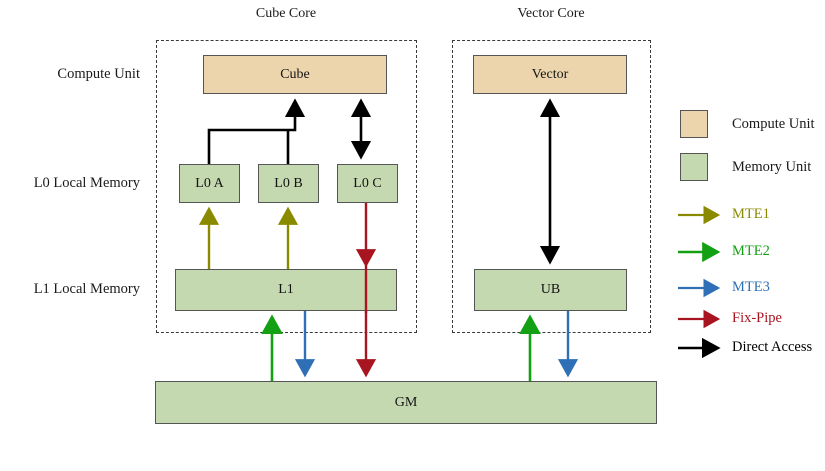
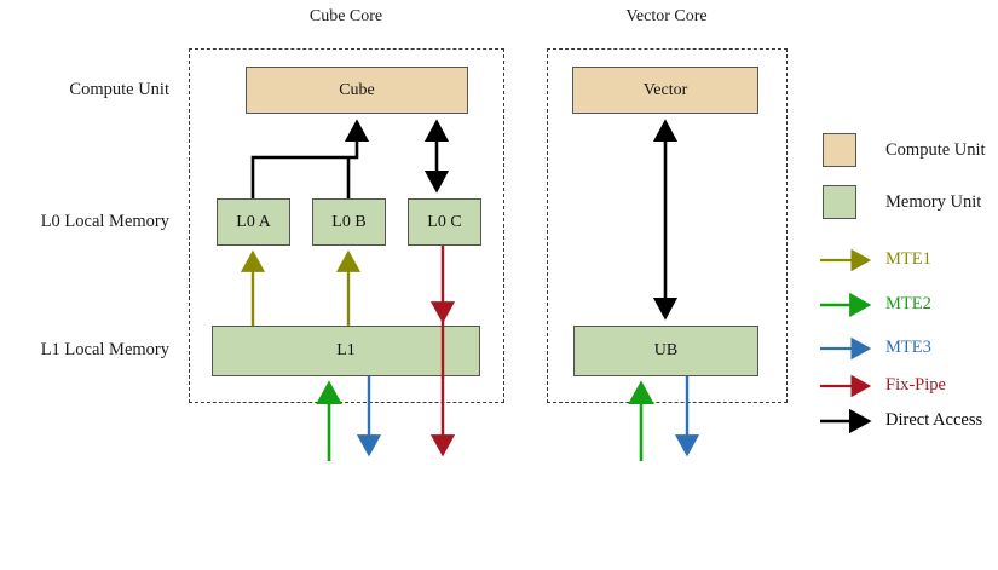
  Cube Core
  Vector Core
  Compute Unit
  L0 Local Memory
  L1 Local Memory
  Cube
  Vector
  L0 A
  L0 B
  L0 C
  L1
  UB
- GM
  Compute Unit
  Memory Unit
  MTE1
  MTE2
  MTE3
  Fix-Pipe
  Direct Access
